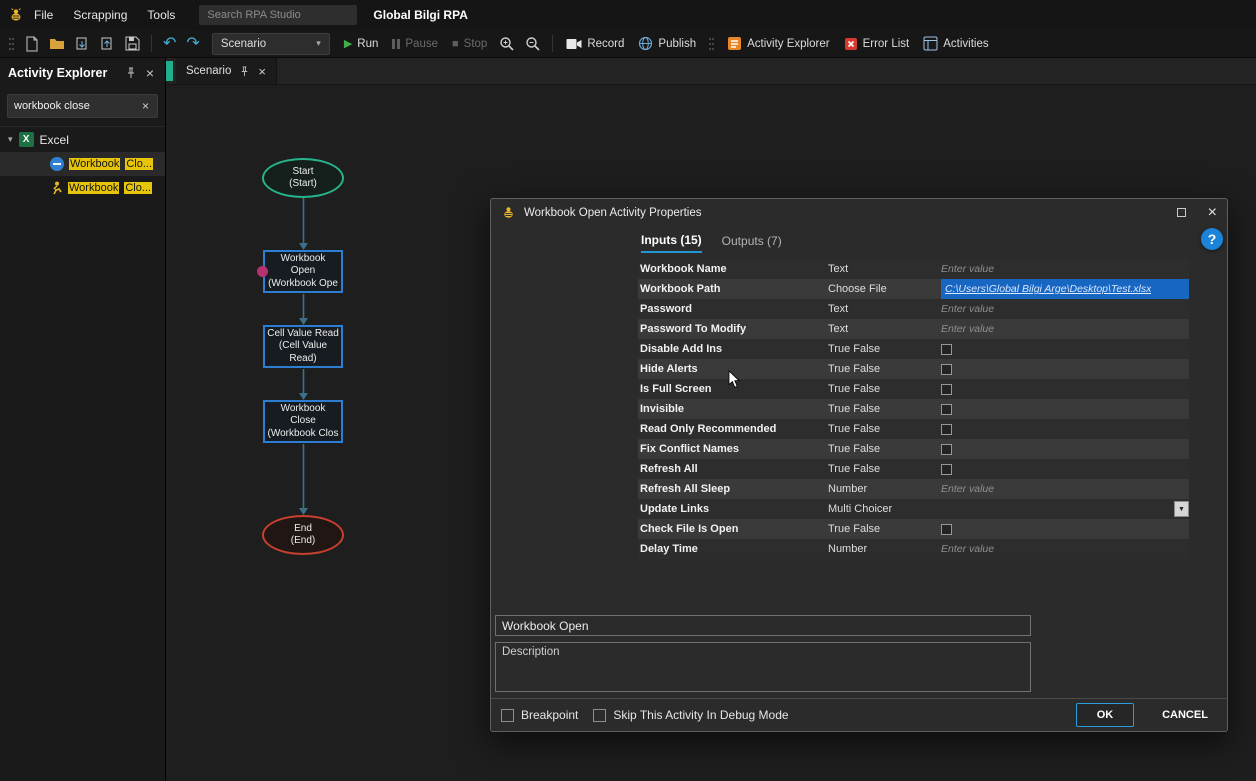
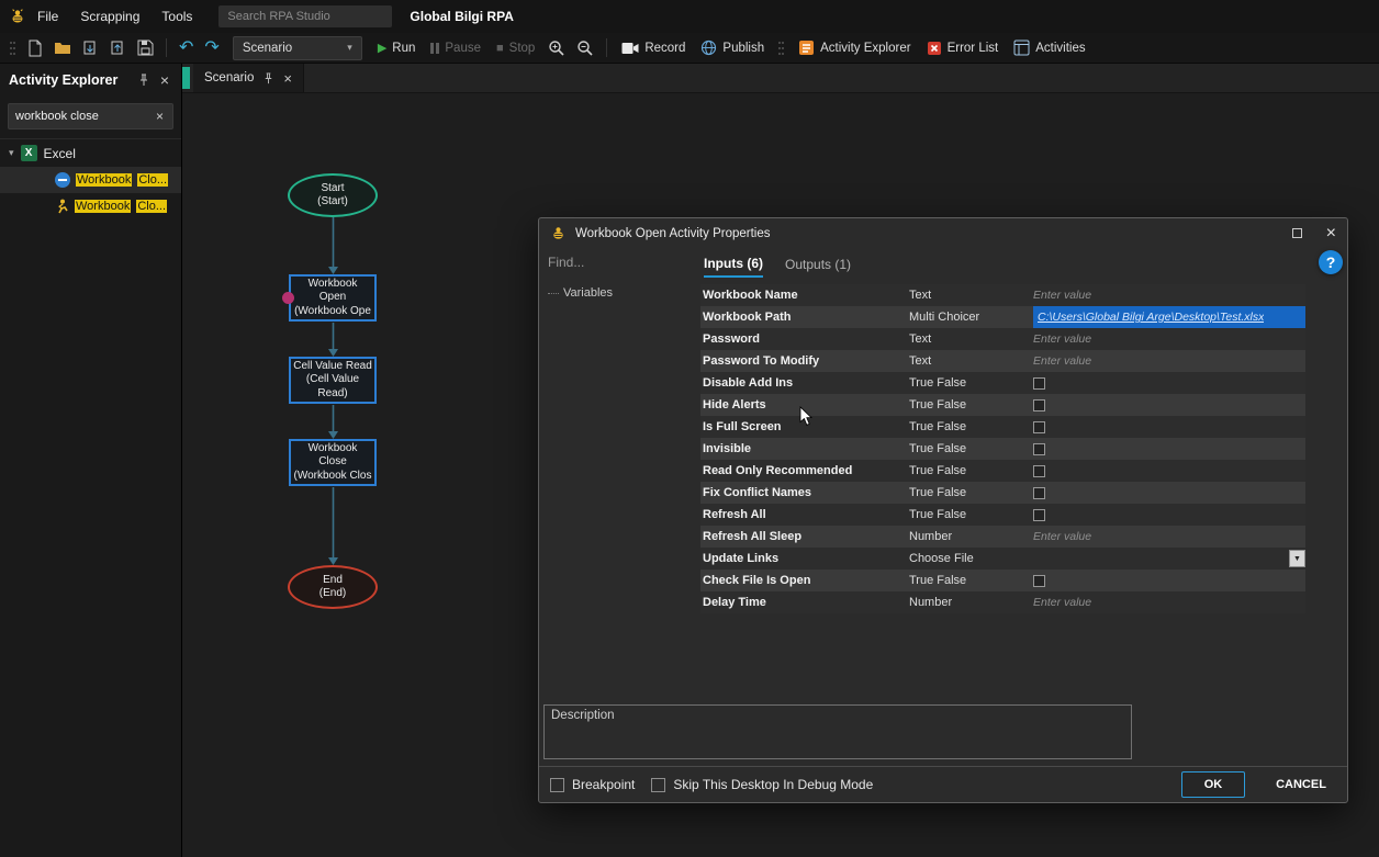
  File
  Scrapping
  Tools
  Search RPA Studio
  Global Bilgi RPA
  ↶
  ↷
  Scenario
  ▾
  ▶
  Run
  Pause
  ■
  Stop
  Record
  Publish
  Activity Explorer
  Error List
  Activities
  Activity Explorer
  ×
  workbook close
  ×
  ▾
  X
  Excel
  Workbook
  Clo...
  Workbook
  Clo...
  Scenario
  ×
  Start
  (Start)
  Workbook
  Open
  (Workbook Ope
  Cell Value Read
  (Cell Value
  Read)
  Workbook
  Close
  (Workbook Clos
  End
  (End)
  Workbook Open Activity Properties
  ×
+ Find...
+ Variables
  ?
- Inputs (15)
+ Inputs (6)
- Outputs (7)
+ Outputs (1)
  Workbook Name
  Text
  Enter value
  Workbook Path
- Choose File
+ Multi Choicer
  C:\Users\Global Bilgi Arge\Desktop\Test.xlsx
  Password
  Text
  Enter value
  Password To Modify
  Text
  Enter value
  Disable Add Ins
  True False
  Hide Alerts
  True False
  Is Full Screen
  True False
  Invisible
  True False
  Read Only Recommended
  True False
  Fix Conflict Names
  True False
  Refresh All
  True False
  Refresh All Sleep
  Number
  Enter value
  Update Links
- Multi Choicer
+ Choose File
  Check File Is Open
  True False
  Delay Time
  Number
  Enter value
- Workbook Open
  Description
  Breakpoint
- Skip This Activity In Debug Mode
+ Skip This Desktop In Debug Mode
  OK
  CANCEL
